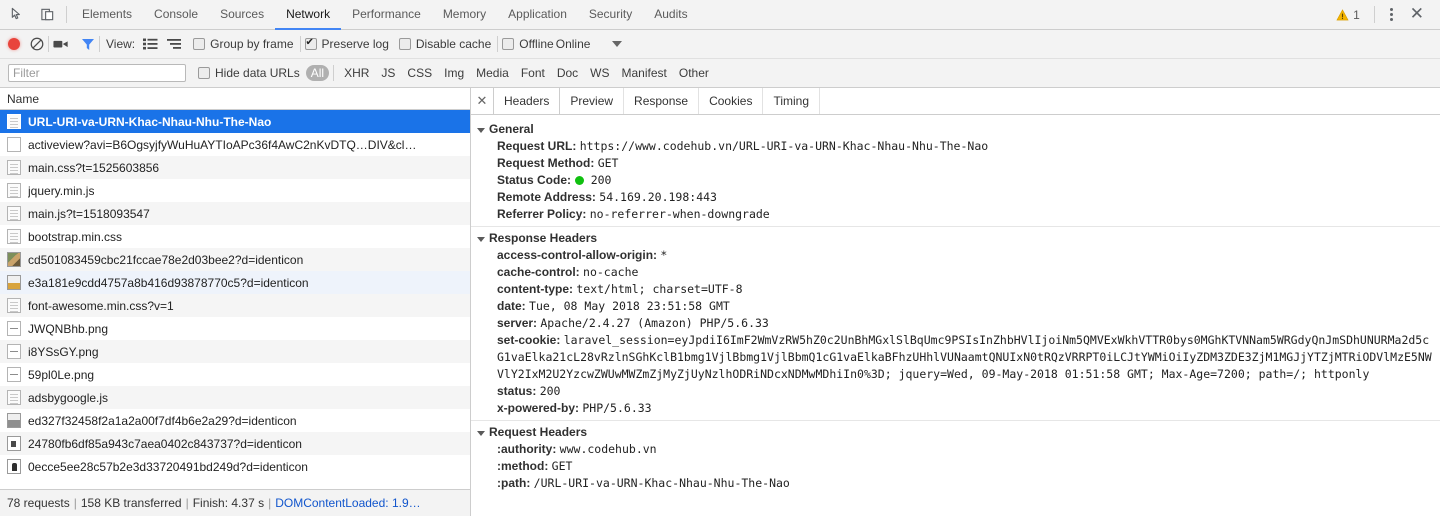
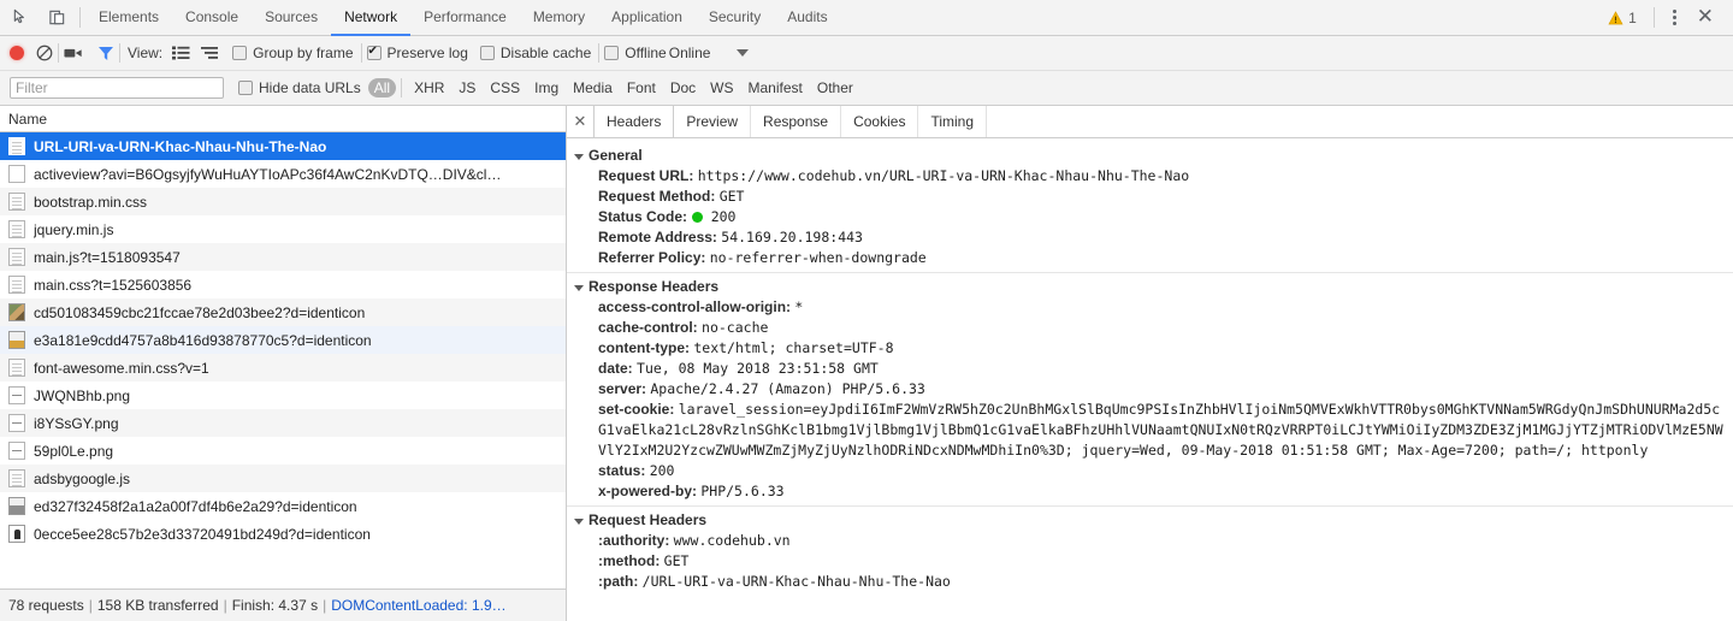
  Elements
  Console
  Sources
  Network
  Performance
  Memory
  Application
  Security
  Audits
  1
  ✕
  View:
  Group by frame
  Preserve log
  Disable cache
  Offline
  Online
  Filter
  Hide data URLs
  All
  XHR
  JS
  CSS
  Img
  Media
  Font
  Doc
  WS
  Manifest
  Other
  Name
  URL-URI-va-URN-Khac-Nhau-Nhu-The-Nao
  activeview?avi=B6OgsyjfyWuHuAYTIoAPc36f4AwC2nKvDTQ…DIV&cl…
- main.css?t=1525603856
+ bootstrap.min.css
  jquery.min.js
  main.js?t=1518093547
- bootstrap.min.css
+ main.css?t=1525603856
  cd501083459cbc21fccae78e2d03bee2?d=identicon
  e3a181e9cdd4757a8b416d93878770c5?d=identicon
  font-awesome.min.css?v=1
  JWQNBhb.png
  i8YSsGY.png
  59pl0Le.png
  adsbygoogle.js
  ed327f32458f2a1a2a00f7df4b6e2a29?d=identicon
- 24780fb6df85a943c7aea0402c843737?d=identicon
  0ecce5ee28c57b2e3d33720491bd249d?d=identicon
  78 requests
  |
  158 KB transferred
  |
  Finish: 4.37 s
  |
  DOMContentLoaded: 1.9…
  ✕
  Headers
  Preview
  Response
  Cookies
  Timing
  General
  Request URL: https://www.codehub.vn/URL-URI-va-URN-Khac-Nhau-Nhu-The-Nao
  Request Method: GET
  Status Code: 200
  Remote Address: 54.169.20.198:443
  Referrer Policy: no-referrer-when-downgrade
  Response Headers
  access-control-allow-origin: *
  cache-control: no-cache
  content-type: text/html; charset=UTF-8
  date: Tue, 08 May 2018 23:51:58 GMT
  server: Apache/2.4.27 (Amazon) PHP/5.6.33
  set-cookie: laravel_session=eyJpdiI6ImF2WmVzRW5hZ0c2UnBhMGxlSlBqUmc9PSIsInZhbHVlIjoiNm5QMVExWkhVTTR0bys0MGhKTVNNam5WRGdyQnJmSDhUNURMa2d5cG1vaElka21cL28vRzlnSGhKclB1bmg1VjlBbmg1VjlBbmQ1cG1vaElkaBFhzUHhlVUNaamtQNUIxN0tRQzVRRPT0iLCJtYWMiOiIyZDM3ZDE3ZjM1MGJjYTZjMTRiODVlMzE5NWVlY2IxM2U2YzcwZWUwMWZmZjMyZjUyNzlhODRiNDcxNDMwMDhiIn0%3D; jquery=Wed, 09-May-2018 01:51:58 GMT; Max-Age=7200; path=/; httponly
  status: 200
  x-powered-by: PHP/5.6.33
  Request Headers
  :authority: www.codehub.vn
  :method: GET
  :path: /URL-URI-va-URN-Khac-Nhau-Nhu-The-Nao
